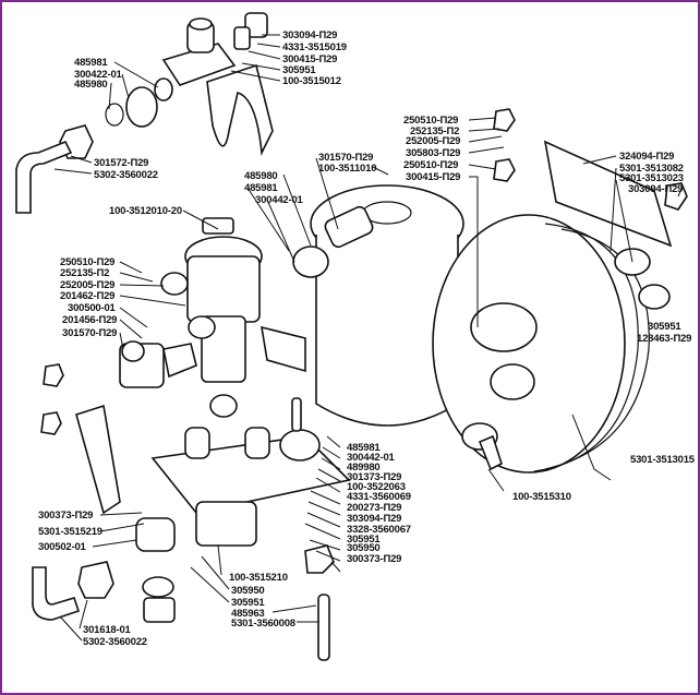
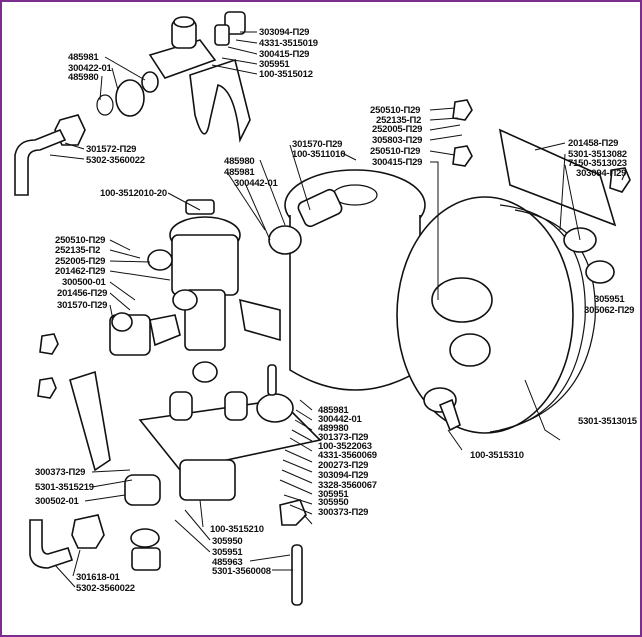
  303094-П29
  4331-3515019
  300415-П29
  305951
  100-3515012
  485981
  300422-01
  485980
  301572-П29
  5302-3560022
  301570-П29
  100-3511010
  485980
  485981
  300442-01
  100-3512010-20
  250510-П29
  252135-П2
  252005-П29
  305803-П29
  250510-П29
  300415-П29
- 324094-П29
+ 201458-П29
  5301-3513082
- 5301-3513023
+ 7150-3513023
  303094-П29
  250510-П29
  252135-П2
  252005-П29
  201462-П29
  300500-01
  201456-П29
  301570-П29
  305951
- 128463-П29
+ 305062-П29
  5301-3513015
  100-3515310
  485981
  300442-01
  489980
  301373-П29
  100-3522063
  4331-3560069
  200273-П29
  303094-П29
  3328-3560067
  305951
  305950
  300373-П29
  300373-П29
  5301-3515219
  300502-01
  100-3515210
  305950
  305951
  485963
  5301-3560008
  301618-01
  5302-3560022
